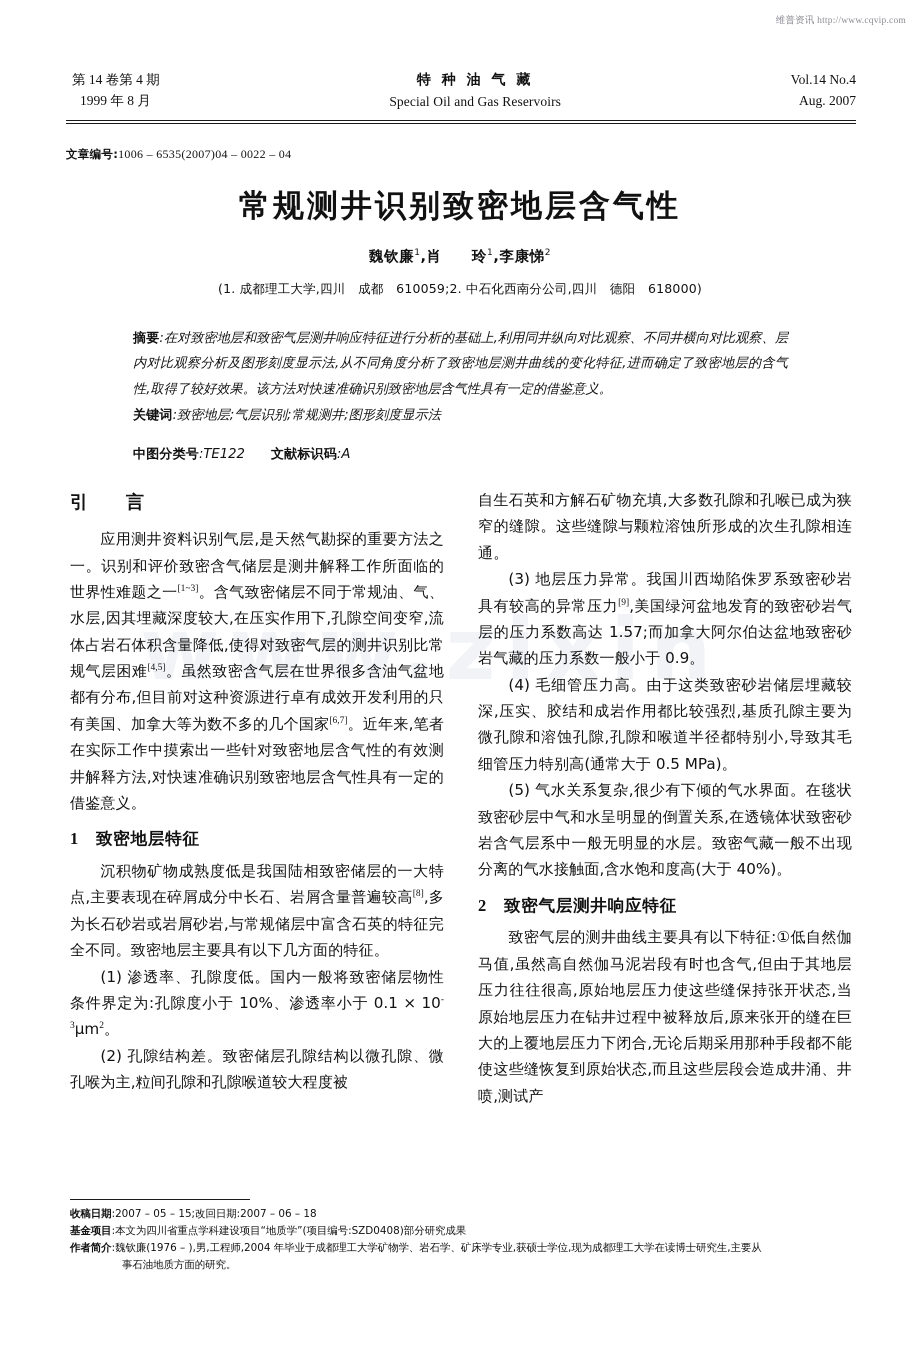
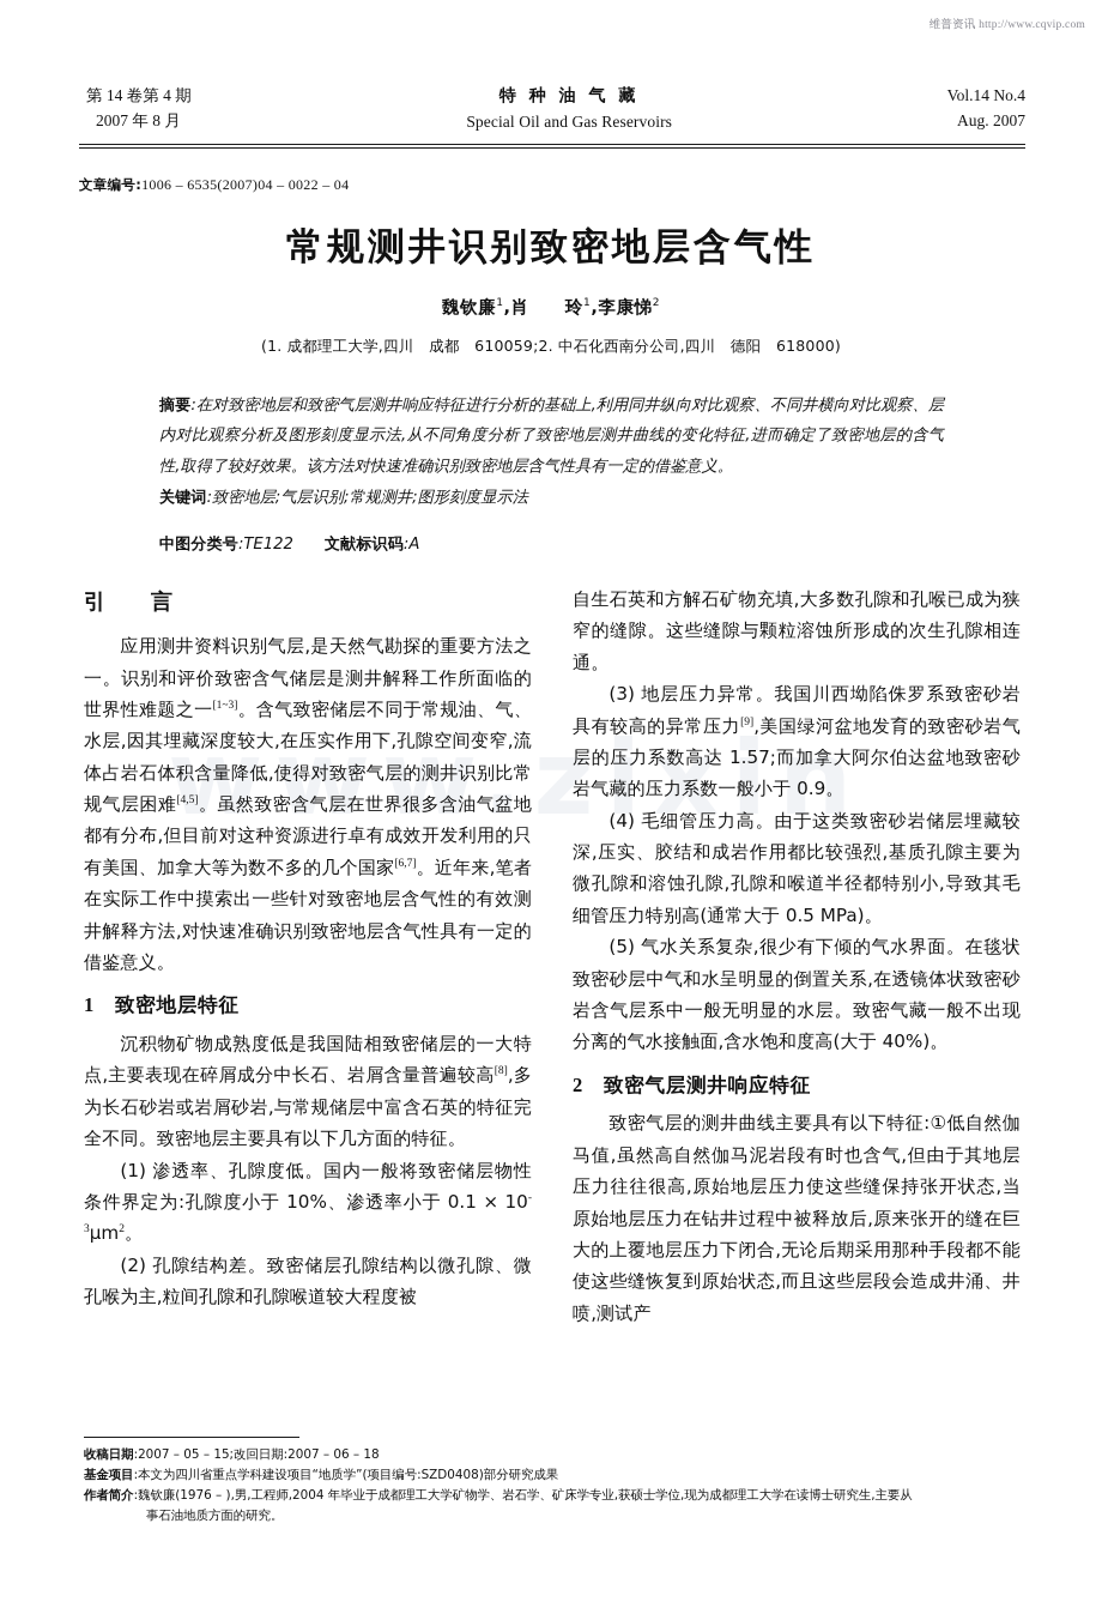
  www.zixin
  维普资讯 http://www.cqvip.com
  第 14 卷第 4 期
- 1999 年 8 月
+ 2007 年 8 月
  特 种 油 气 藏
  Special Oil and Gas Reservoirs
  Vol.14 No.4
  Aug. 2007
  文章编号:1006 – 6535(2007)04 – 0022 – 04
  常规测井识别致密地层含气性
  魏钦廉1,肖 玲1,李康悌2
  (1. 成都理工大学,四川 成都 610059;2. 中石化西南分公司,四川 德阳 618000)
  摘要:在对致密地层和致密气层测井响应特征进行分析的基础上,利用同井纵向对比观察、不同井横向对比观察、层内对比观察分析及图形刻度显示法,从不同角度分析了致密地层测井曲线的变化特征,进而确定了致密地层的含气性,取得了较好效果。该方法对快速准确识别致密地层含气性具有一定的借鉴意义。
  关键词:致密地层;气层识别;常规测井;图形刻度显示法
  中图分类号:TE122 文献标识码:A
  引 言
  应用测井资料识别气层,是天然气勘探的重要方法之一。识别和评价致密含气储层是测井解释工作所面临的世界性难题之一[1~3]。含气致密储层不同于常规油、气、水层,因其埋藏深度较大,在压实作用下,孔隙空间变窄,流体占岩石体积含量降低,使得对致密气层的测井识别比常规气层困难[4,5]。虽然致密含气层在世界很多含油气盆地都有分布,但目前对这种资源进行卓有成效开发利用的只有美国、加拿大等为数不多的几个国家[6,7]。近年来,笔者在实际工作中摸索出一些针对致密地层含气性的有效测井解释方法,对快速准确识别致密地层含气性具有一定的借鉴意义。
  1 致密地层特征
  沉积物矿物成熟度低是我国陆相致密储层的一大特点,主要表现在碎屑成分中长石、岩屑含量普遍较高[8],多为长石砂岩或岩屑砂岩,与常规储层中富含石英的特征完全不同。致密地层主要具有以下几方面的特征。
  (1) 渗透率、孔隙度低。国内一般将致密储层物性条件界定为:孔隙度小于 10%、渗透率小于 0.1 × 10-3μm2。
  (2) 孔隙结构差。致密储层孔隙结构以微孔隙、微孔喉为主,粒间孔隙和孔隙喉道较大程度被
  自生石英和方解石矿物充填,大多数孔隙和孔喉已成为狭窄的缝隙。这些缝隙与颗粒溶蚀所形成的次生孔隙相连通。
  (3) 地层压力异常。我国川西坳陷侏罗系致密砂岩具有较高的异常压力[9],美国绿河盆地发育的致密砂岩气层的压力系数高达 1.57;而加拿大阿尔伯达盆地致密砂岩气藏的压力系数一般小于 0.9。
  (4) 毛细管压力高。由于这类致密砂岩储层埋藏较深,压实、胶结和成岩作用都比较强烈,基质孔隙主要为微孔隙和溶蚀孔隙,孔隙和喉道半径都特别小,导致其毛细管压力特别高(通常大于 0.5 MPa)。
  (5) 气水关系复杂,很少有下倾的气水界面。在毯状致密砂层中气和水呈明显的倒置关系,在透镜体状致密砂岩含气层系中一般无明显的水层。致密气藏一般不出现分离的气水接触面,含水饱和度高(大于 40%)。
  2 致密气层测井响应特征
  致密气层的测井曲线主要具有以下特征:①低自然伽马值,虽然高自然伽马泥岩段有时也含气,但由于其地层压力往往很高,原始地层压力使这些缝保持张开状态,当原始地层压力在钻井过程中被释放后,原来张开的缝在巨大的上覆地层压力下闭合,无论后期采用那种手段都不能使这些缝恢复到原始状态,而且这些层段会造成井涌、井喷,测试产
  收稿日期:2007 – 05 – 15;改回日期:2007 – 06 – 18
  基金项目:本文为四川省重点学科建设项目“地质学”(项目编号:SZD0408)部分研究成果
  作者简介:魏钦廉(1976 – ),男,工程师,2004 年毕业于成都理工大学矿物学、岩石学、矿床学专业,获硕士学位,现为成都理工大学在读博士研究生,主要从
  事石油地质方面的研究。
